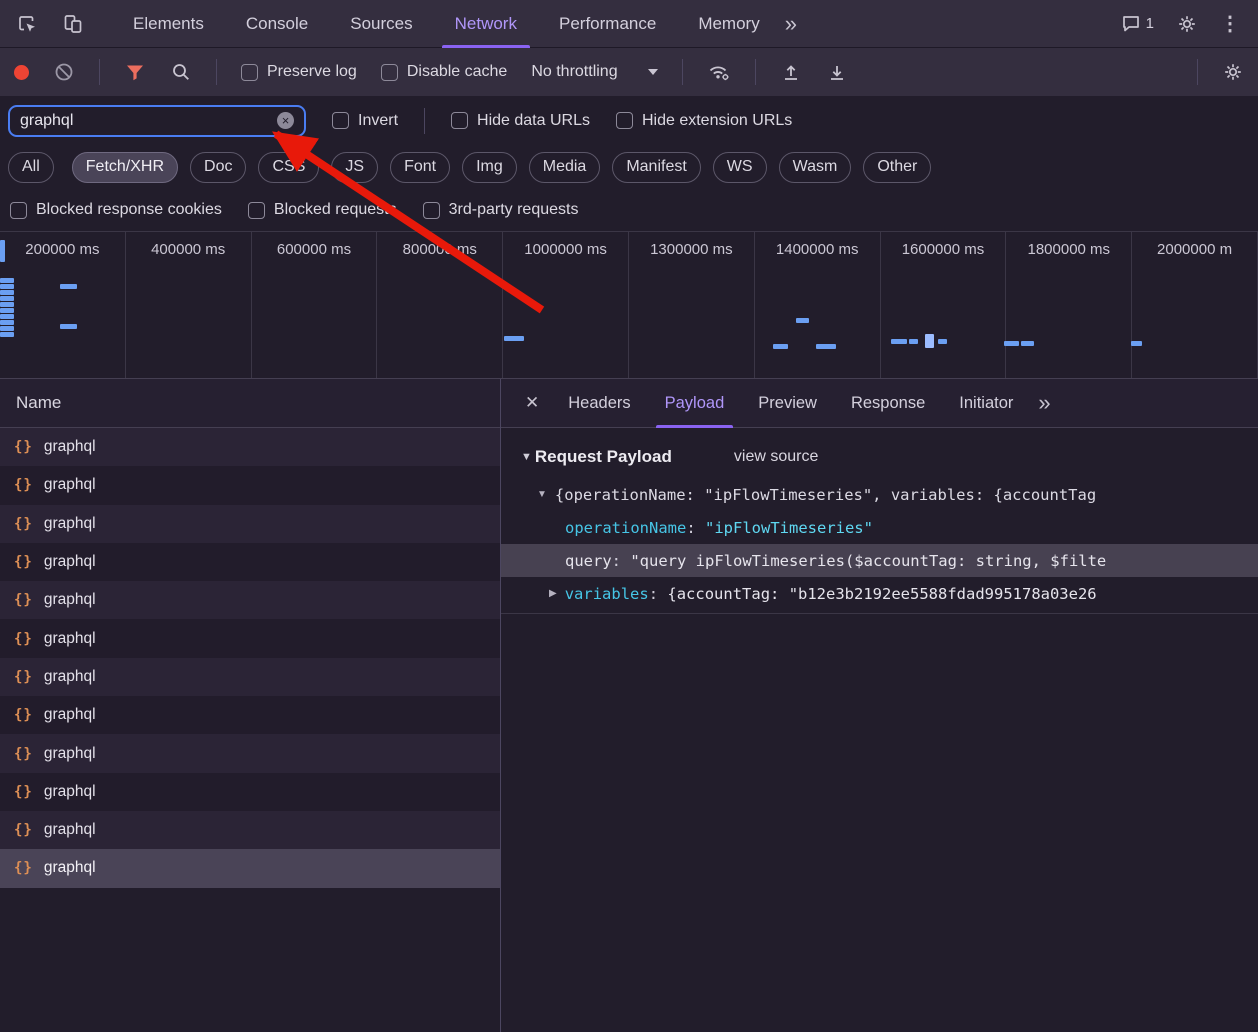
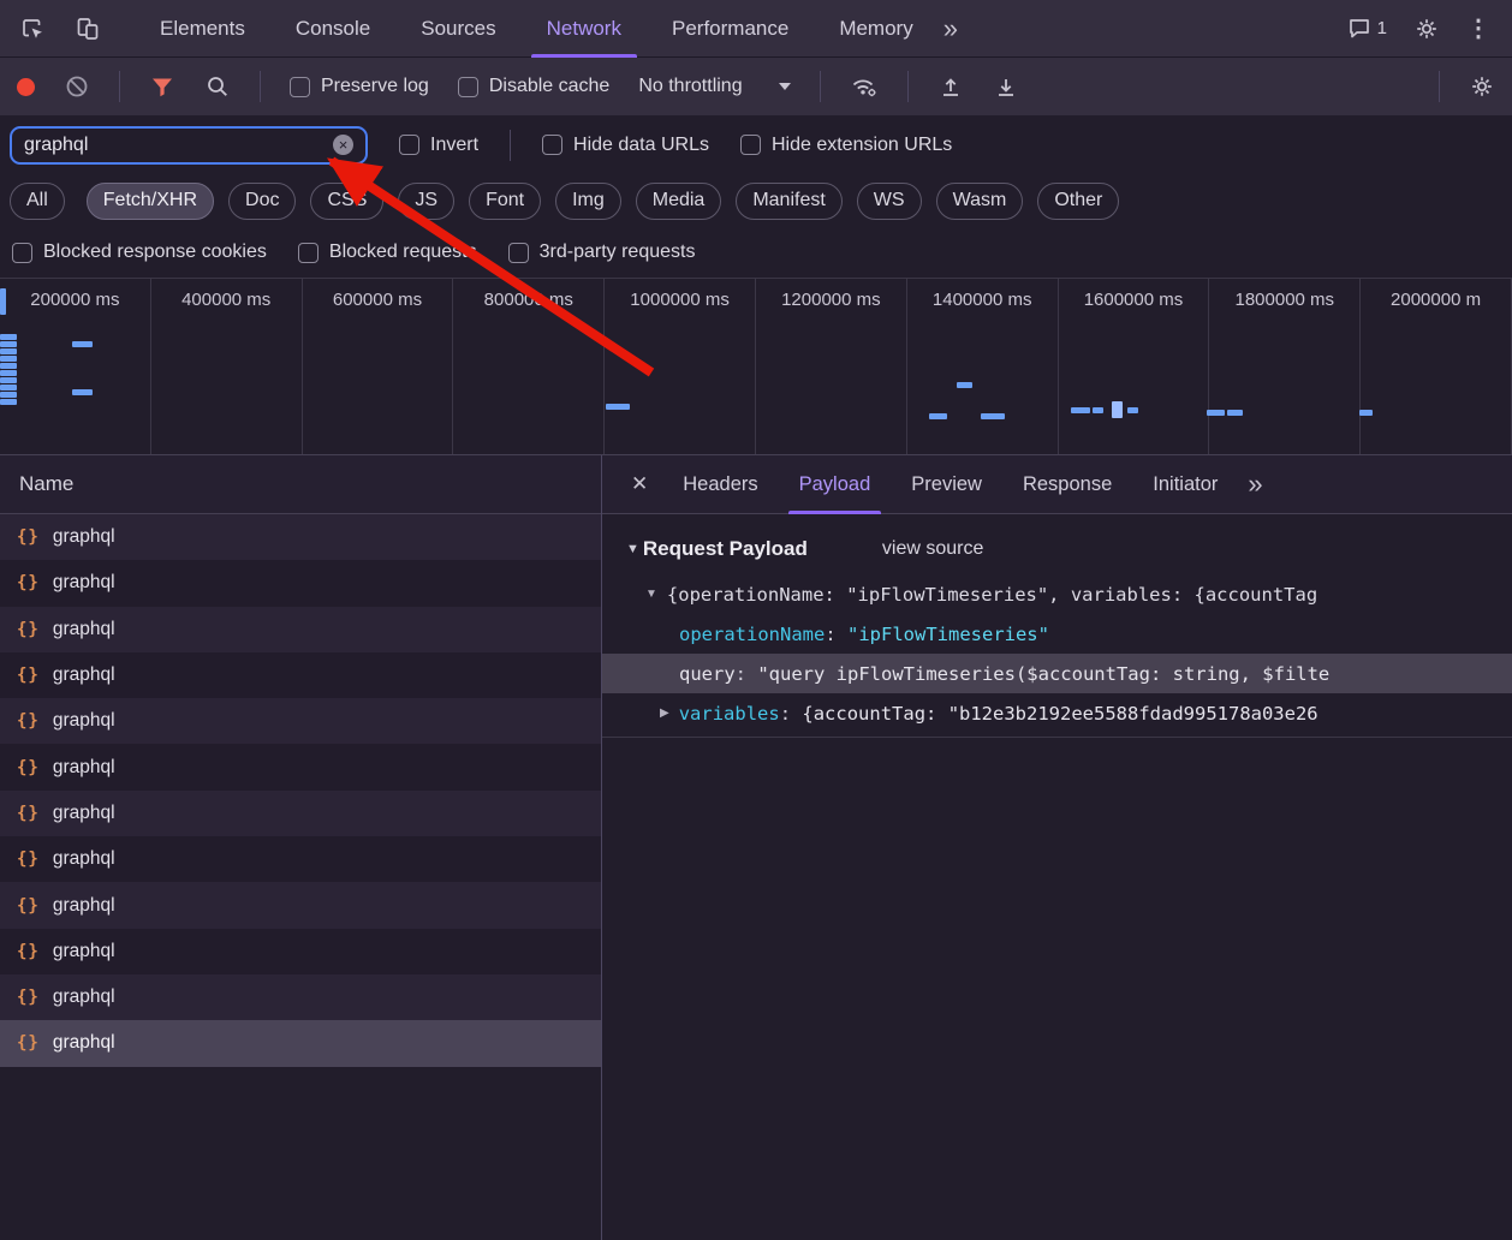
  Elements
  Console
  Sources
  Network
  Performance
  Memory
  »
  1
  ⋮
  Preserve log
  Disable cache
  No throttling
  graphql
  ×
  Invert
  Hide data URLs
  Hide extension URLs
  All
  Fetch/XHR
  Doc
  CSS
  JS
  Font
  Img
  Media
  Manifest
  WS
  Wasm
  Other
  Blocked response cookies
  Blocked reques
  3rd-party requests
  200000 ms
  400000 ms
  600000 ms
  80000 ms
  1000000 ms
- 1300000 ms
+ 1200000 ms
  1400000 ms
  1600000 ms
  1800000 ms
  2000000 m
  Name
  {}
  graphql
  {}
  graphql
  {}
  graphql
  {}
  graphql
  {}
  graphql
  {}
  graphql
  {}
  graphql
  {}
  graphql
  {}
  graphql
  {}
  graphql
  {}
  graphql
  {}
  graphql
  ✕
  Headers
  Payload
  Preview
  Response
  Initiator
  »
  ▼
  Request Payload
  view source
  ▼
  {operationName: "ipFlowTimeseries", variables: {accountTag
  operationName
  :
  "ipFlowTimeseries"
  query
  :
  "query ipFlowTimeseries($accountTag: string, $filte
  ▶
  variables
  :
  {accountTag: "b12e3b2192ee5588fdad995178a03e26
